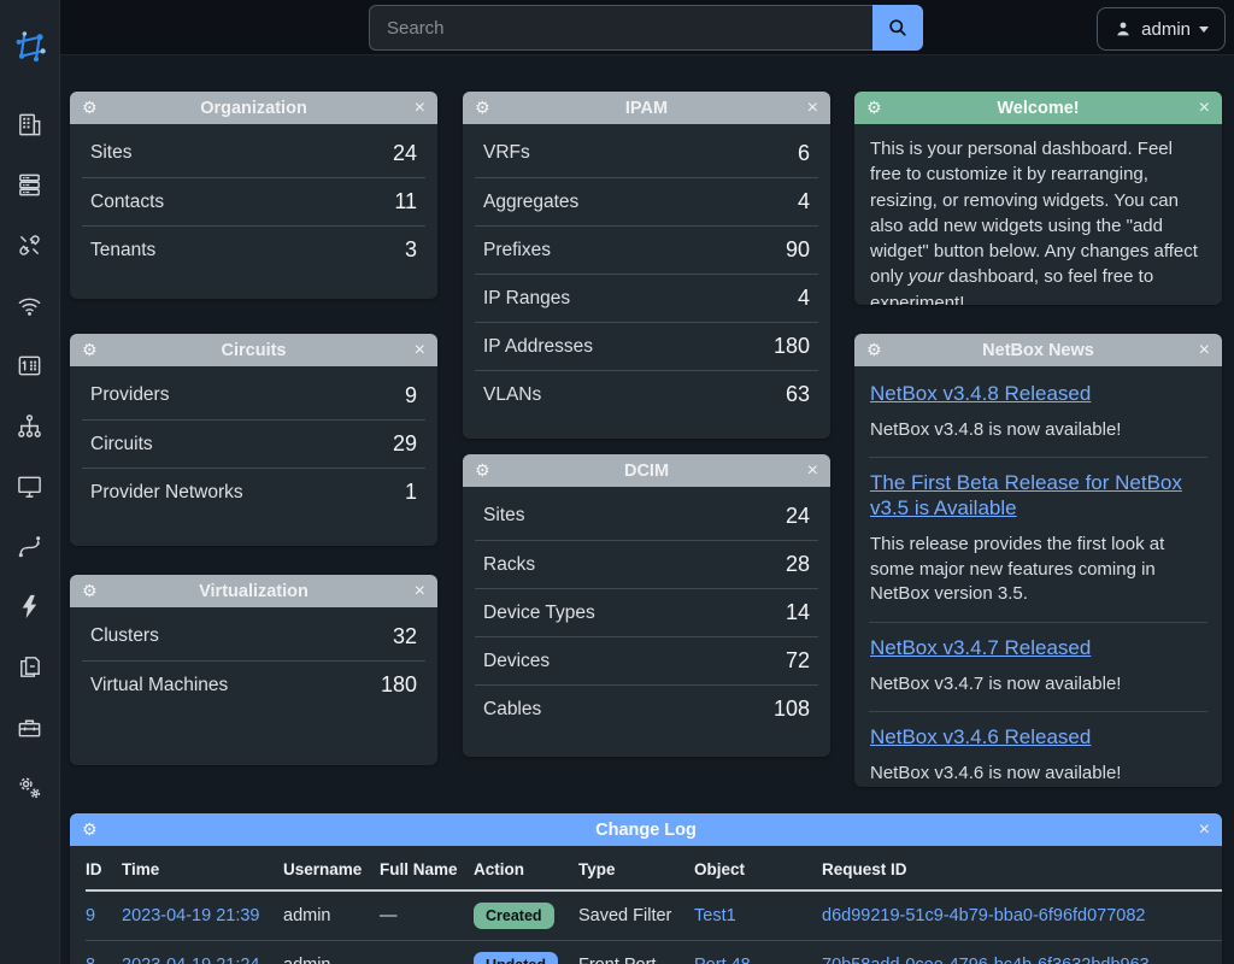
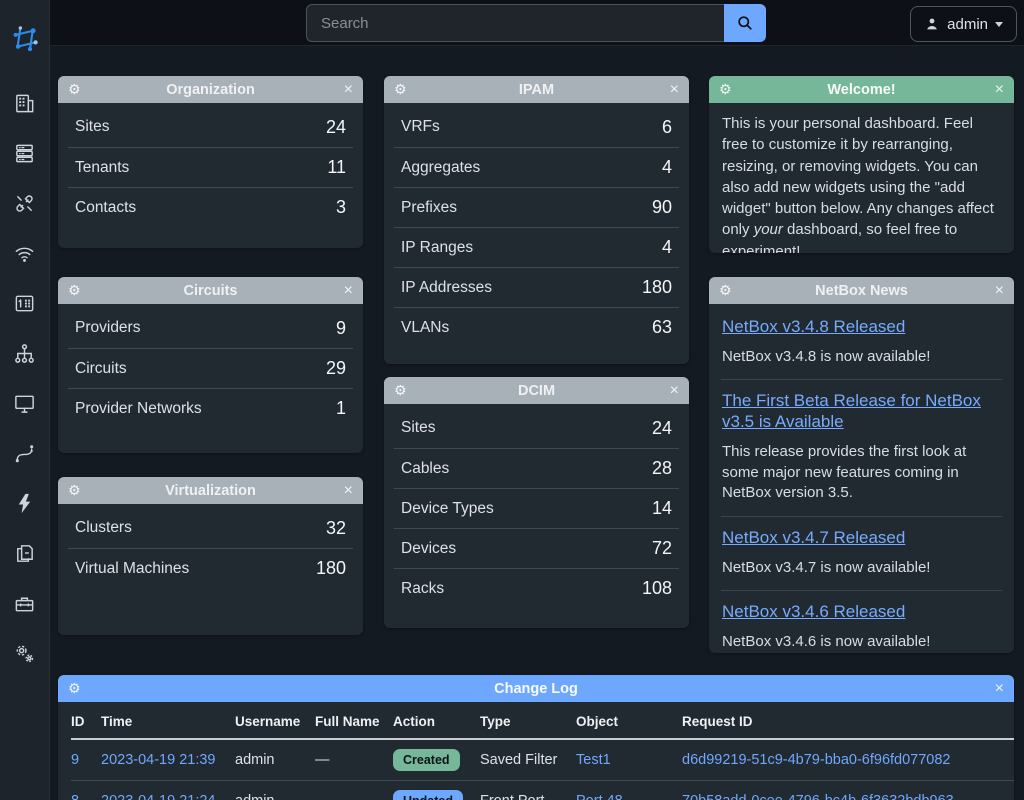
  Search
  admin
  ⚙
  Organization
  ×
  Sites
  24
- Contacts
+ Tenants
  11
- Tenants
+ Contacts
  3
  ⚙
  Circuits
  ×
  Providers
  9
  Circuits
  29
  Provider Networks
  1
  ⚙
  Virtualization
  ×
  Clusters
  32
  Virtual Machines
  180
  ⚙
  IPAM
  ×
  VRFs
  6
  Aggregates
  4
  Prefixes
  90
  IP Ranges
  4
  IP Addresses
  180
  VLANs
  63
  ⚙
  DCIM
  ×
  Sites
  24
- Racks
+ Cables
  28
  Device Types
  14
  Devices
  72
- Cables
+ Racks
  108
  ⚙
  Welcome!
  ×
  This is your personal dashboard. Feel free to customize it by rearranging, resizing, or removing widgets. You can also add new widgets using the "add widget" button below. Any changes affect only your dashboard, so feel free to experiment!
  ⚙
  NetBox News
  ×
  NetBox v3.4.8 Released
  NetBox v3.4.8 is now available!
  The First Beta Release for NetBox v3.5 is Available
  This release provides the first look at some major new features coming in NetBox version 3.5.
  NetBox v3.4.7 Released
  NetBox v3.4.7 is now available!
  NetBox v3.4.6 Released
  NetBox v3.4.6 is now available!
  ⚙
  Change Log
  ×
  ID	Time	Username	Full Name	Action	Type	Object	Request ID
  9	2023-04-19 21:39	admin	—	Created	Saved Filter	Test1	d6d99219-51c9-4b79-bba0-6f96fd077082
